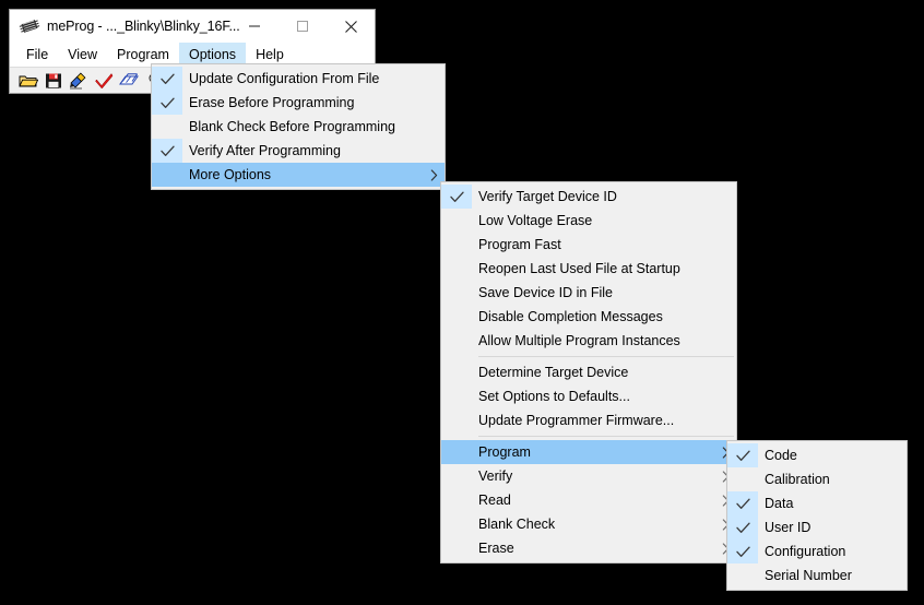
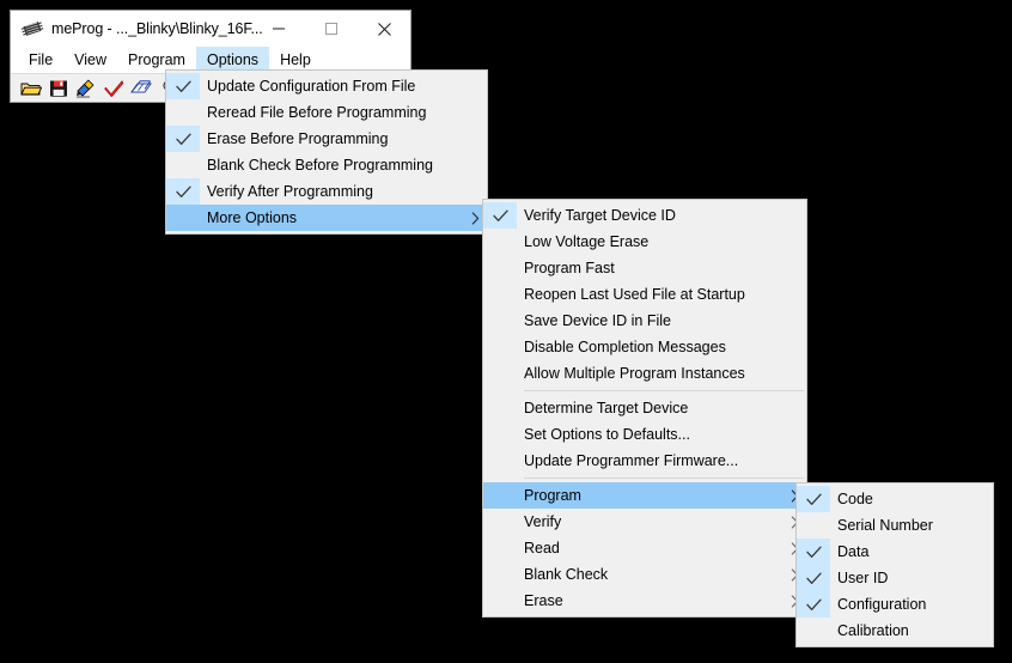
  meProg - ..._Blinky\Blinky_16F...
  File
  View
  Program
  Options
  Help
  Update Configuration From File
+ Reread File Before Programming
  Erase Before Programming
  Blank Check Before Programming
  Verify After Programming
  More Options
  Verify Target Device ID
  Low Voltage Erase
  Program Fast
  Reopen Last Used File at Startup
  Save Device ID in File
  Disable Completion Messages
  Allow Multiple Program Instances
  Determine Target Device
  Set Options to Defaults...
  Update Programmer Firmware...
  Program
  Verify
  Read
  Blank Check
  Erase
  Code
- Calibration
+ Serial Number
  Data
  User ID
  Configuration
- Serial Number
+ Calibration
